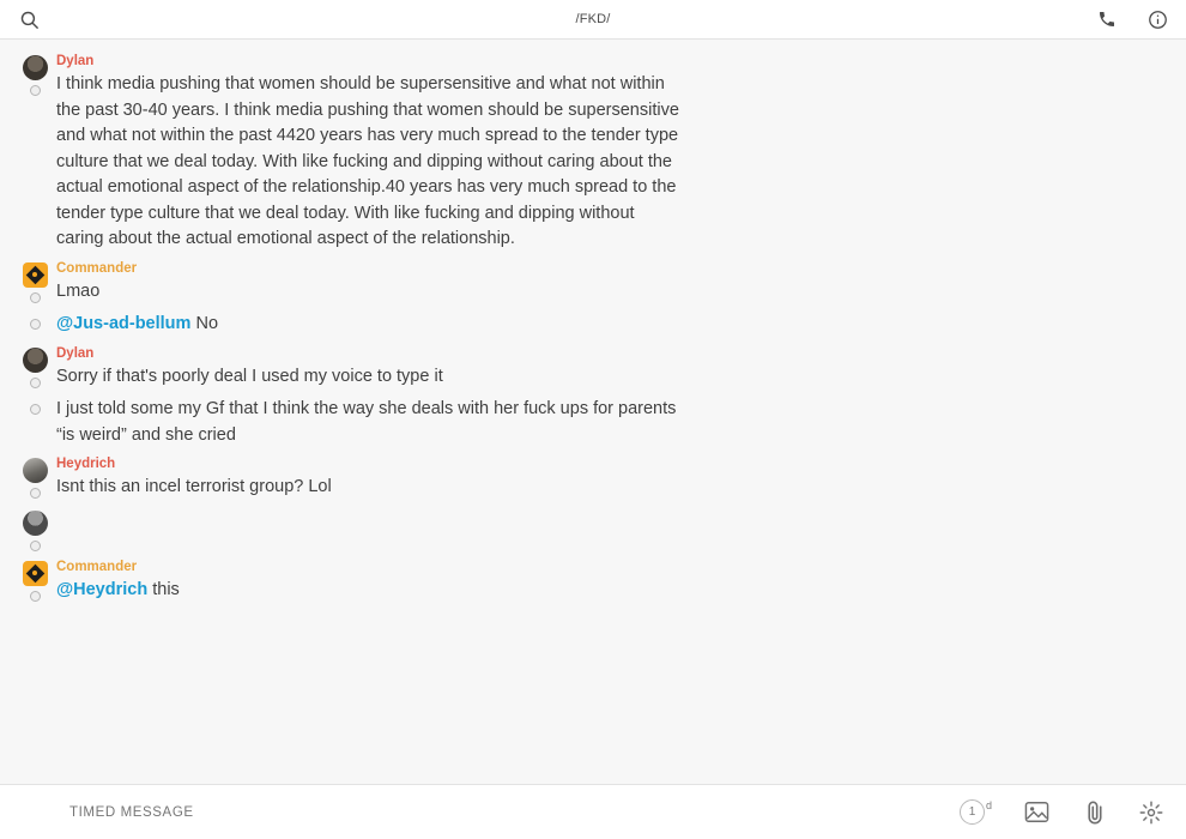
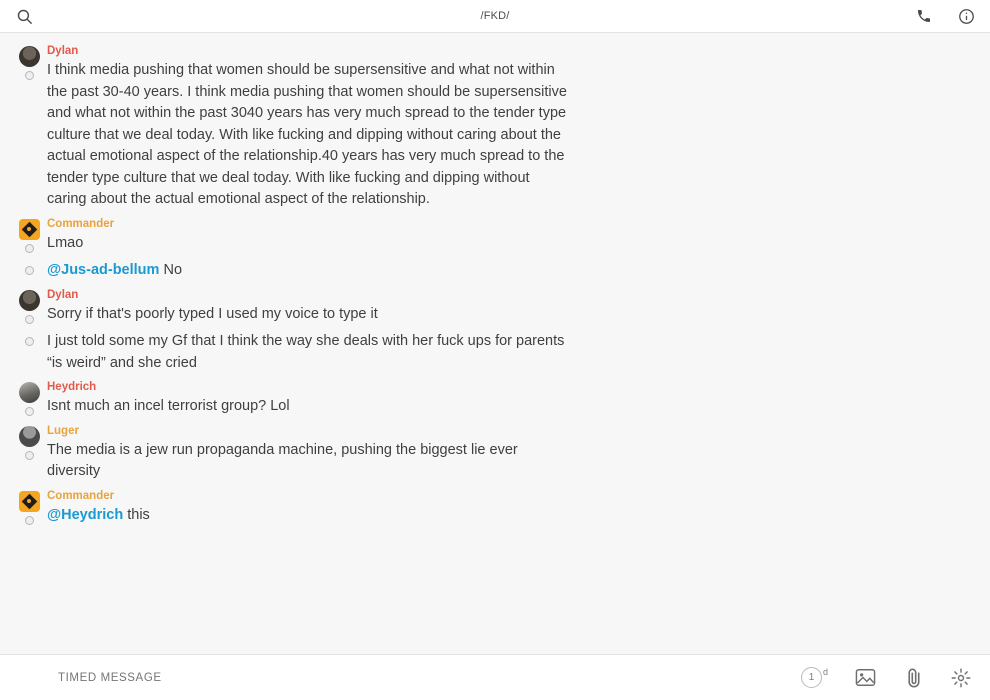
  /FKD/
  Dylan
- I think media pushing that women should be supersensitive and what not within the past 30-40 years. I think media pushing that women should be supersensitive and what not within the past 4420 years has very much spread to the tender type culture that we deal today. With like fucking and dipping without caring about the actual emotional aspect of the relationship.40 years has very much spread to the tender type culture that we deal today. With like fucking and dipping without caring about the actual emotional aspect of the relationship.
+ I think media pushing that women should be supersensitive and what not within the past 30-40 years. I think media pushing that women should be supersensitive and what not within the past 3040 years has very much spread to the tender type culture that we deal today. With like fucking and dipping without caring about the actual emotional aspect of the relationship.40 years has very much spread to the tender type culture that we deal today. With like fucking and dipping without caring about the actual emotional aspect of the relationship.
  Commander
  Lmao
  @Jus-ad-bellum No
  Dylan
- Sorry if that's poorly deal I used my voice to type it
+ Sorry if that's poorly typed I used my voice to type it
  I just told some my Gf that I think the way she deals with her fuck ups for parents “is weird” and she cried
  Heydrich
- Isnt this an incel terrorist group? Lol
+ Isnt much an incel terrorist group? Lol
+ Luger
+ The media is a jew run propaganda machine, pushing the biggest lie ever diversity
  Commander
  @Heydrich this
  TIMED MESSAGE
  1
  d
